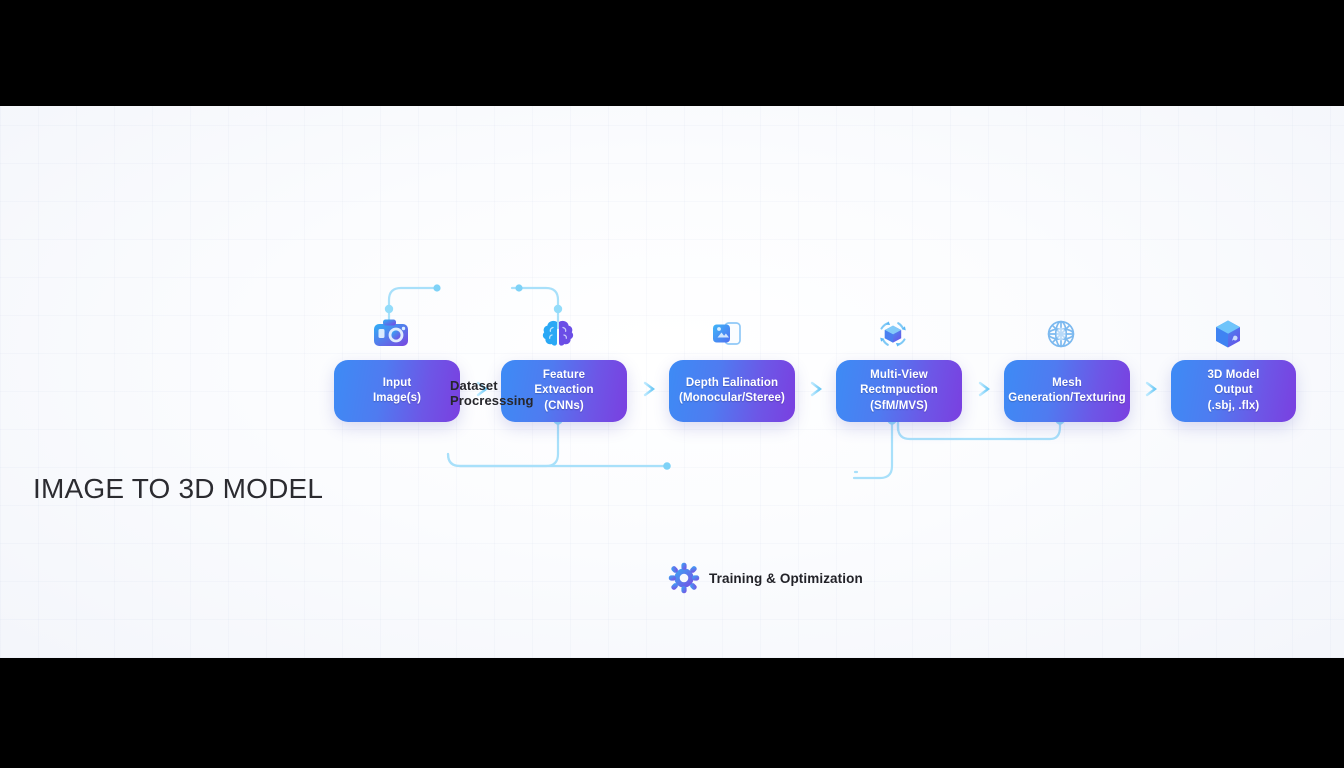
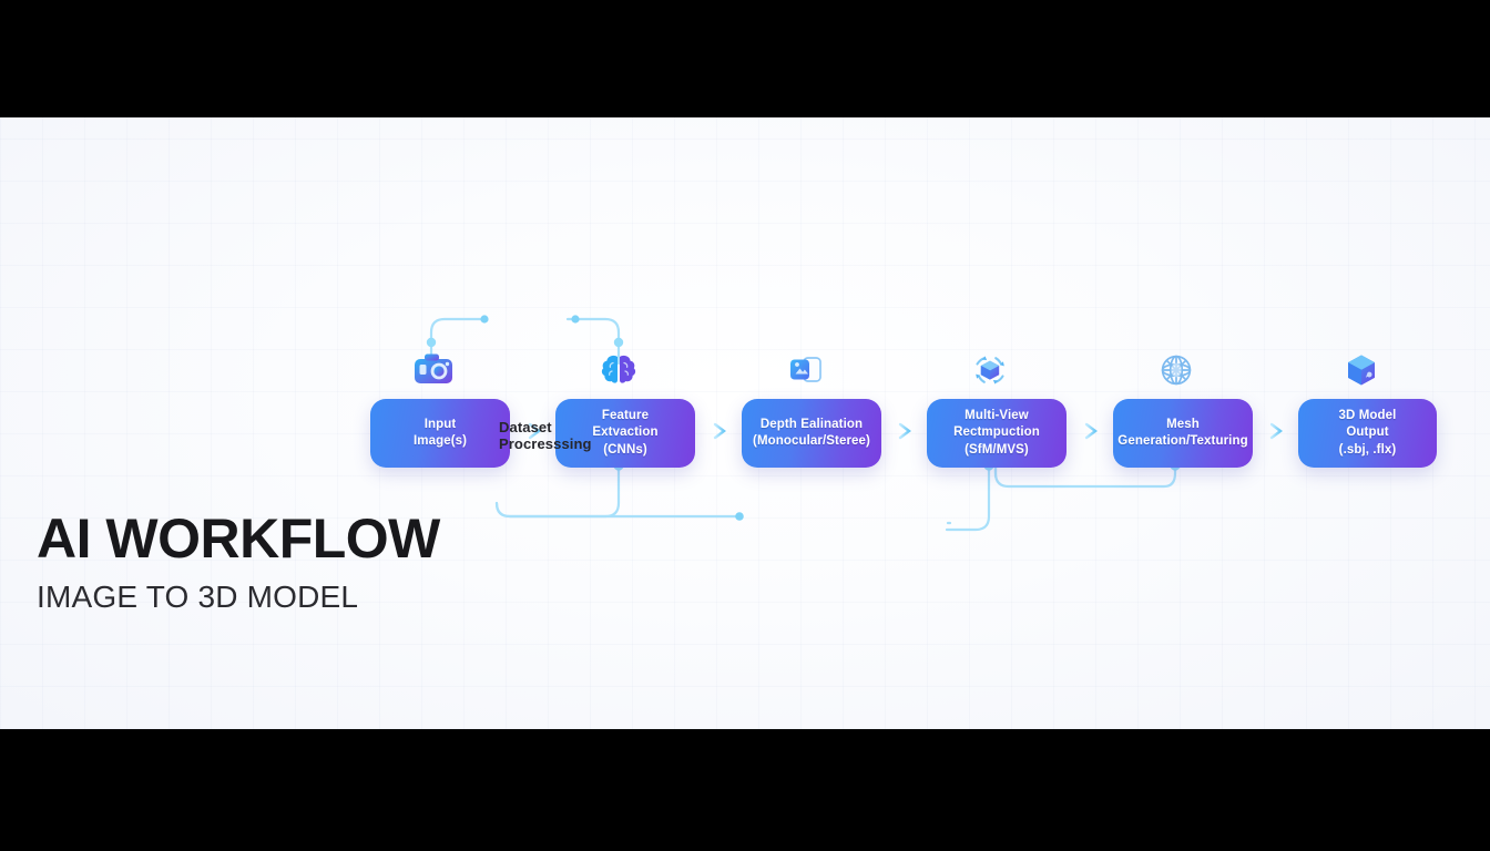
+ AI WORKFLOW
  IMAGE TO 3D MODEL
  Dataset
  Procresssing
- Training & Optimization
  Input
  Image(s)
  Feature
  Extvaction
  (CNNs)
  Depth Ealination
  (Monocular/Steree)
  Multi-View
  Rectmpuction
  (SfM/MVS)
  Mesh
  Generation/Texturing
  3D Model
  Output
  (.sbj, .flx)
